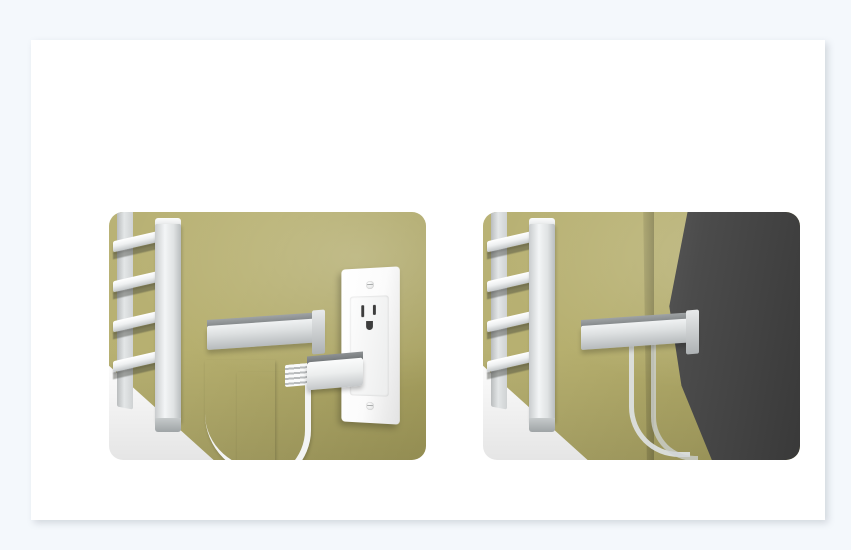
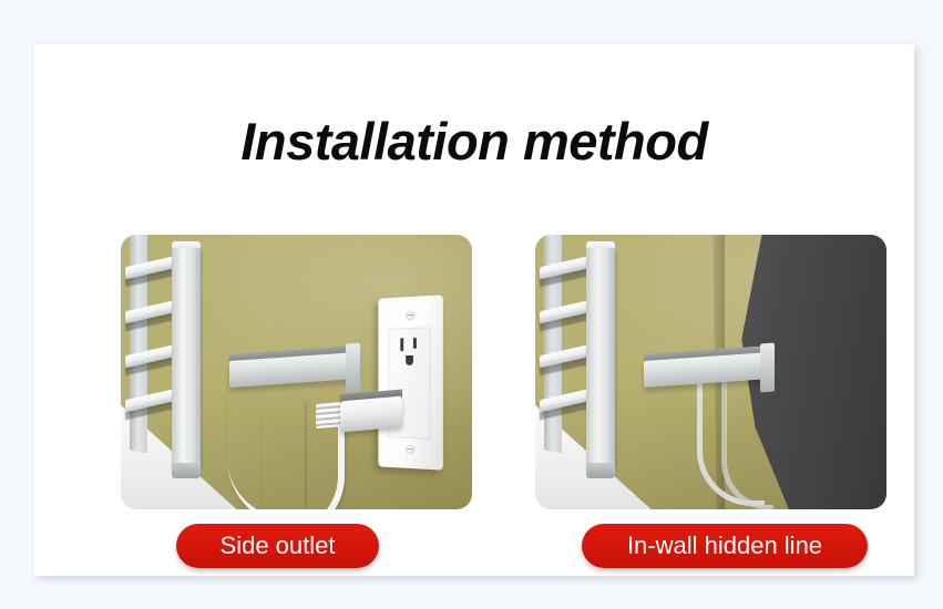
+ Installation method
+ Side outlet
+ In-wall hidden line
